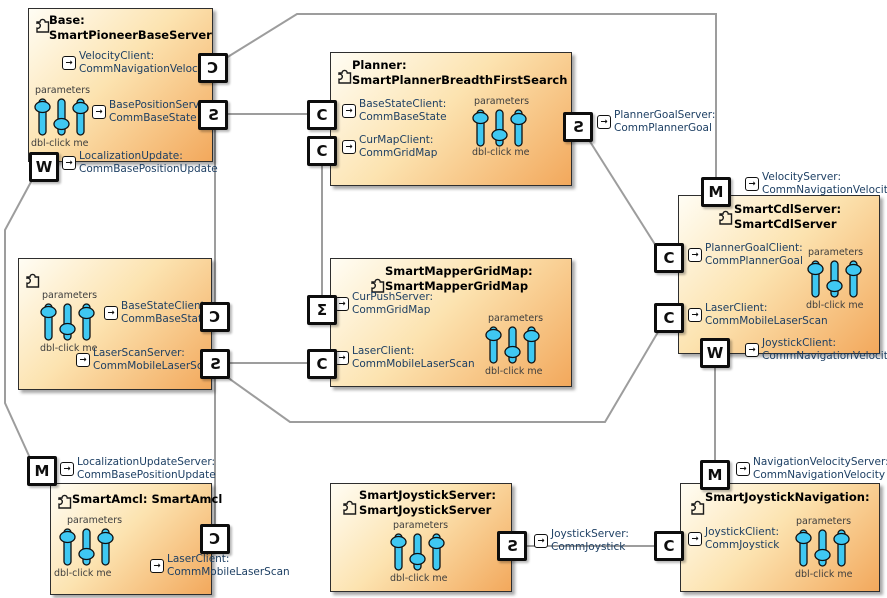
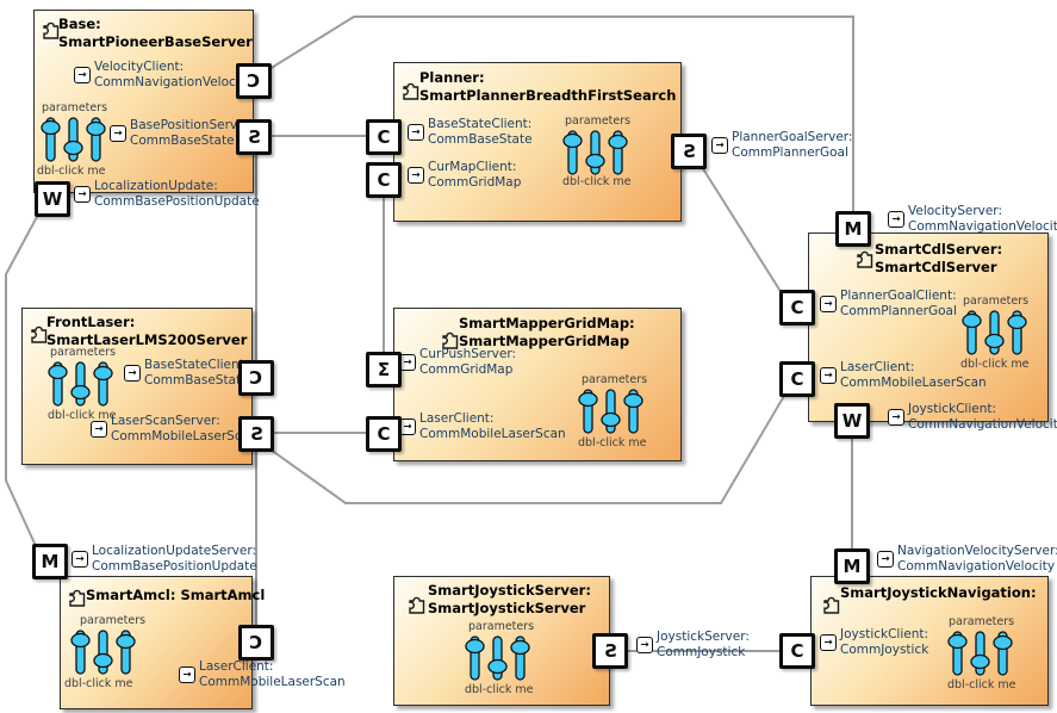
  Base:
  SmartPioneerBaseServer
  parameters
  dbl-click me
  Planner:
  SmartPlannerBreadthFirstSearch
  parameters
  dbl-click me
  SmartMapperGridMap:
  SmartMapperGridMap
  parameters
  dbl-click me
  SmartCdlServer:
  SmartCdlServer
  parameters
  dbl-click me
+ FrontLaser:
+ SmartLaserLMS200Server
  parameters
  dbl-click me
  SmartAmcl: SmartAmcl
  parameters
  dbl-click me
  SmartJoystickServer:
  SmartJoystickServer
  parameters
  dbl-click me
  SmartJoystickNavigation:
  parameters
  dbl-click me
  W
  C
  C
  Σ
  C
  M
  C
  C
  W
  M
  M
  C
  →
  VelocityClient:
  CommNavigationVeloc
  →
  BasePositionServ
  CommBaseState
  →
  LocalizationUpdate:
  CommBasePositionUpdate
  →
  BaseStateClient:
  CommBaseState
  →
  CurMapClient:
  CommGridMap
  →
  PlannerGoalServer:
  CommPlannerGoal
  →
  CurPushServer:
  CommGridMap
  →
  LaserClient:
  CommMobileLaserScan
  →
  VelocityServer:
  CommNavigationVelocit
  →
  PlannerGoalClient:
  CommPlannerGoal
  →
  LaserClient:
  CommMobileLaserScan
  →
  JoystickClient:
  CommNavigationVelocit
  →
  BaseStateClien
  CommBaseSta
  →
  LaserScanServer:
  CommMobileLaserS
  →
  LocalizationUpdateServer:
  CommBasePositionUpdate
  →
  LaserClient:
  CommMobileLaserScan
  →
  JoystickServer:
  CommJoystick
  →
  NavigationVelocityServer
  CommNavigationVelocity
  →
  JoystickClient:
  CommJoystick
